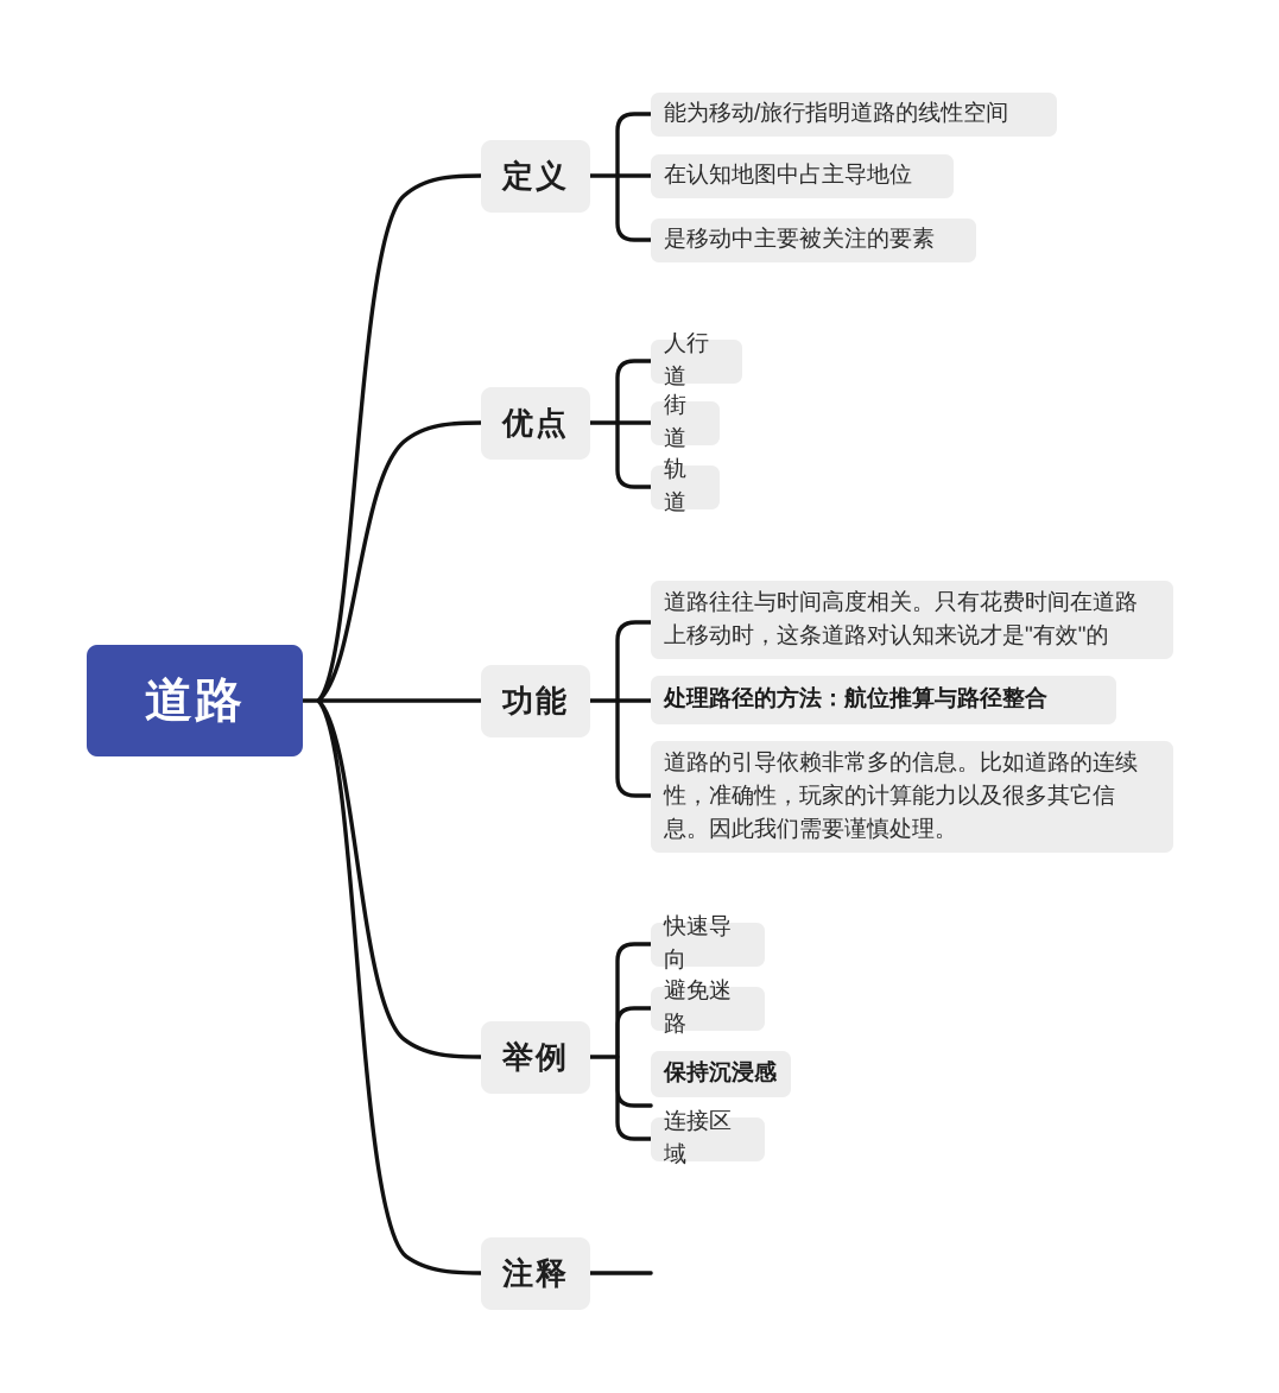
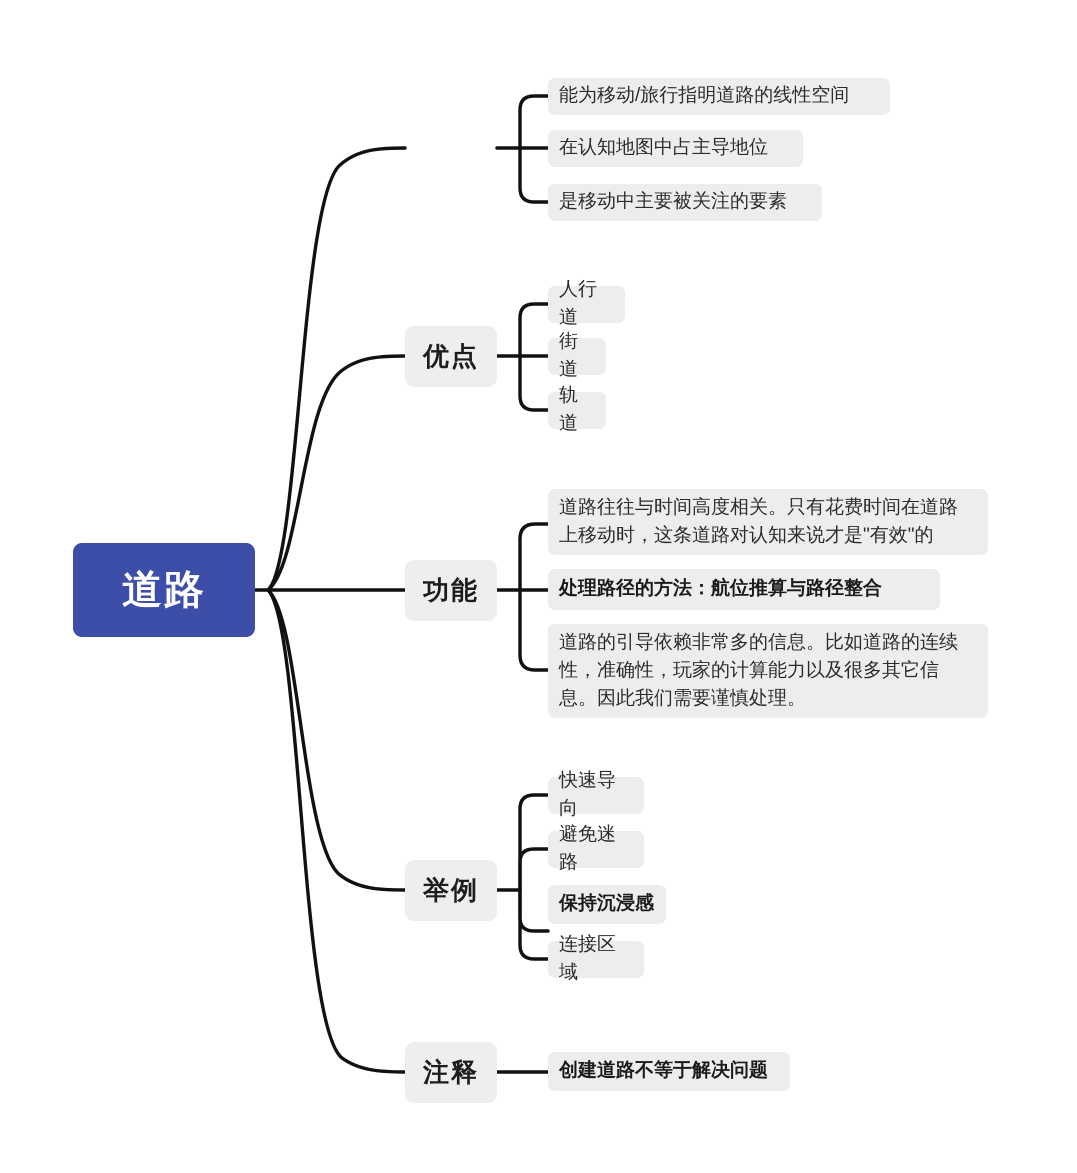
  道路
- 定义
  能为移动/旅行指明道路的线性空间
  在认知地图中占主导地位
  是移动中主要被关注的要素
  优点
  人行道
  街道
  轨道
  功能
  道路往往与时间高度相关。只有花费时间在道路
  上移动时，这条道路对认知来说才是"有效"的
  处理路径的方法：航位推算与路径整合
  道路的引导依赖非常多的信息。比如道路的连续
  性，准确性，玩家的计算能力以及很多其它信
  息。因此我们需要谨慎处理。
  举例
  快速导向
  避免迷路
  保持沉浸感
  连接区域
  注释
+ 创建道路不等于解决问题
